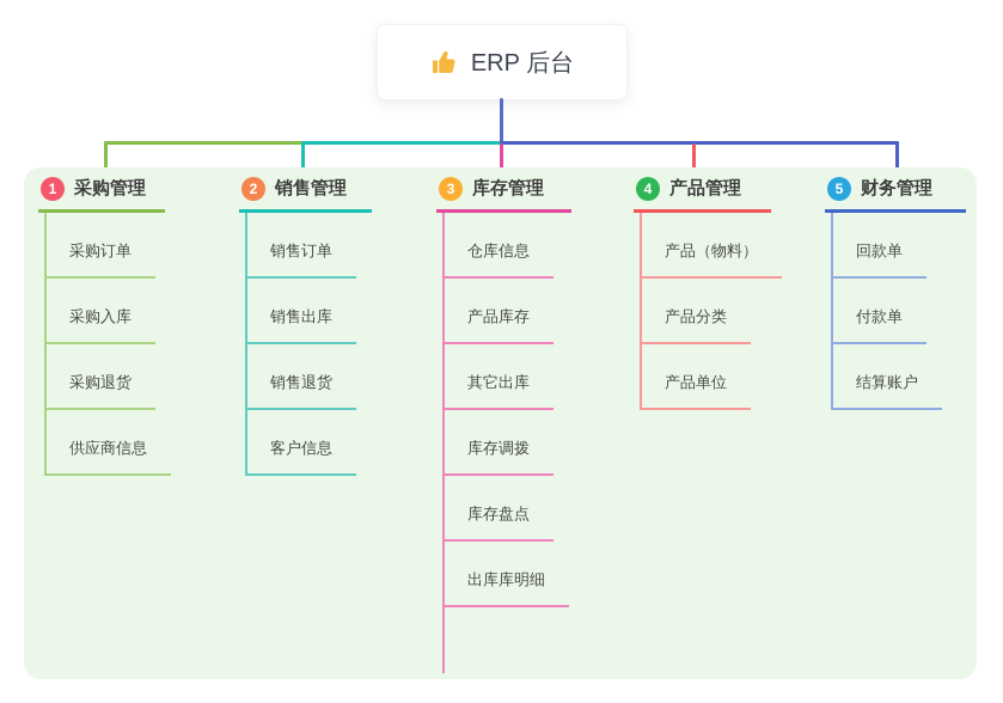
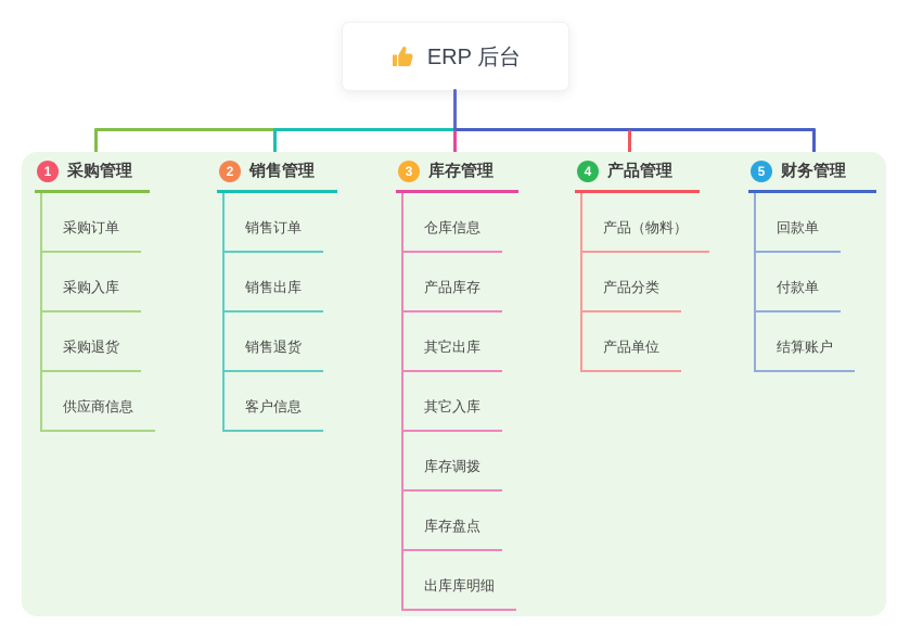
  ERP 后台
  1
  采购管理
  采购订单
  采购入库
  采购退货
  供应商信息
  2
  销售管理
  销售订单
  销售出库
  销售退货
  客户信息
  3
  库存管理
  仓库信息
  产品库存
  其它出库
+ 其它入库
  库存调拨
  库存盘点
  出库库明细
  4
  产品管理
  产品（物料）
  产品分类
  产品单位
  5
  财务管理
  回款单
  付款单
  结算账户
